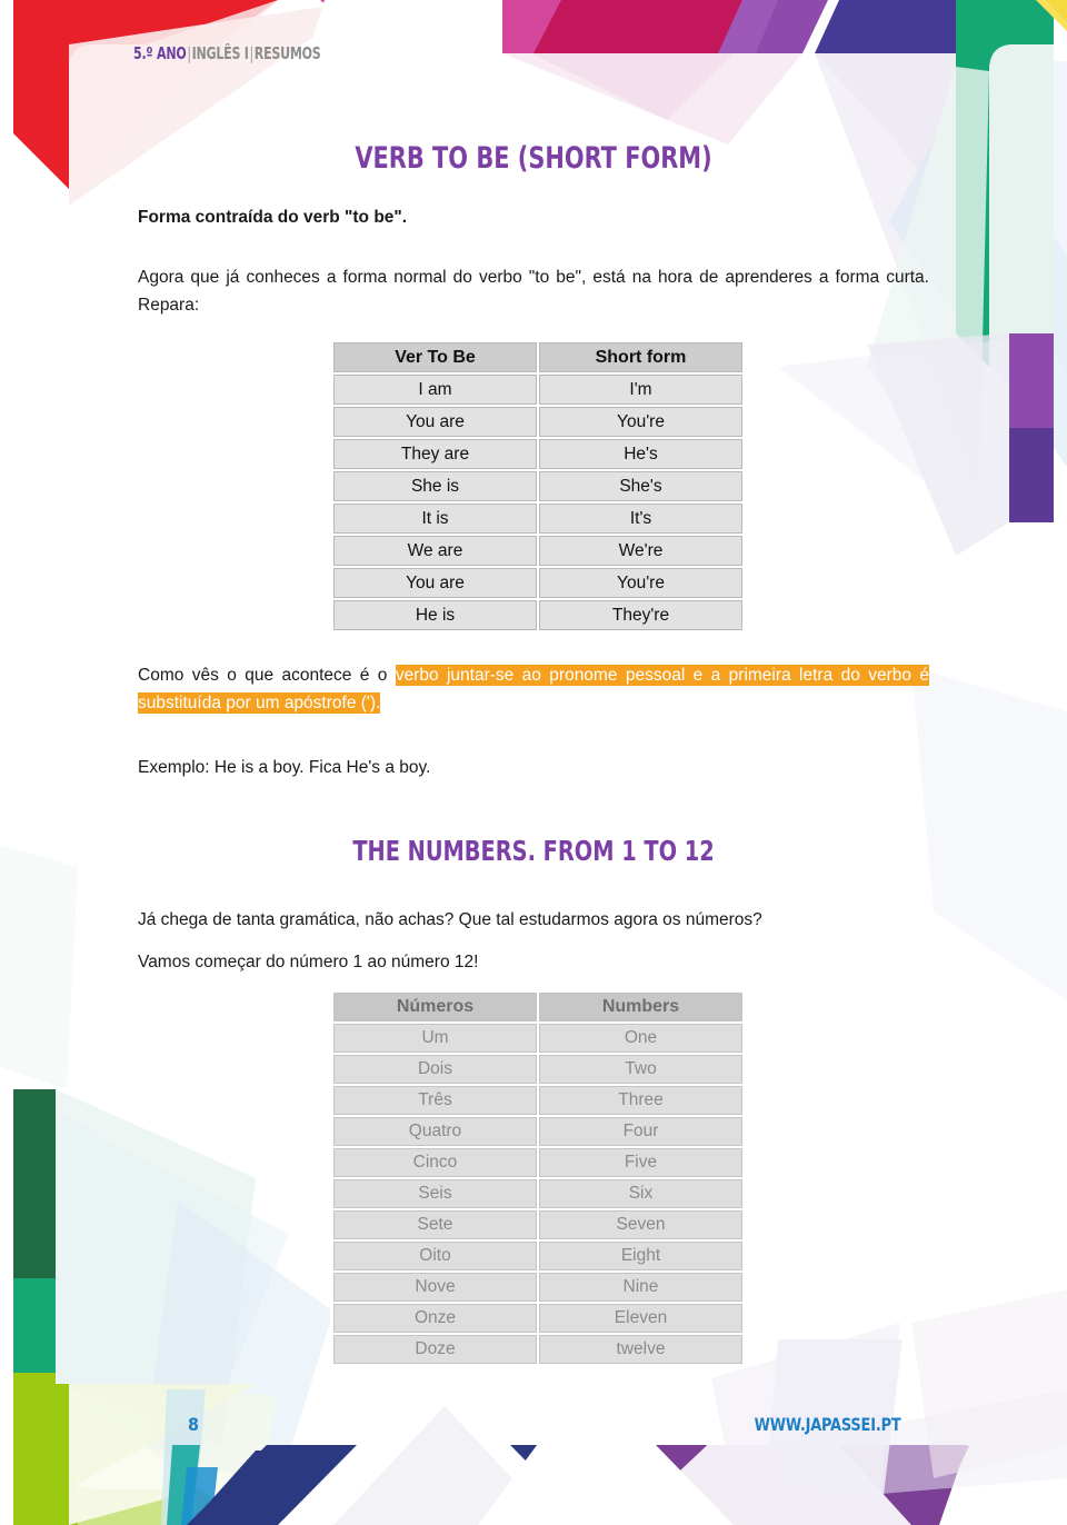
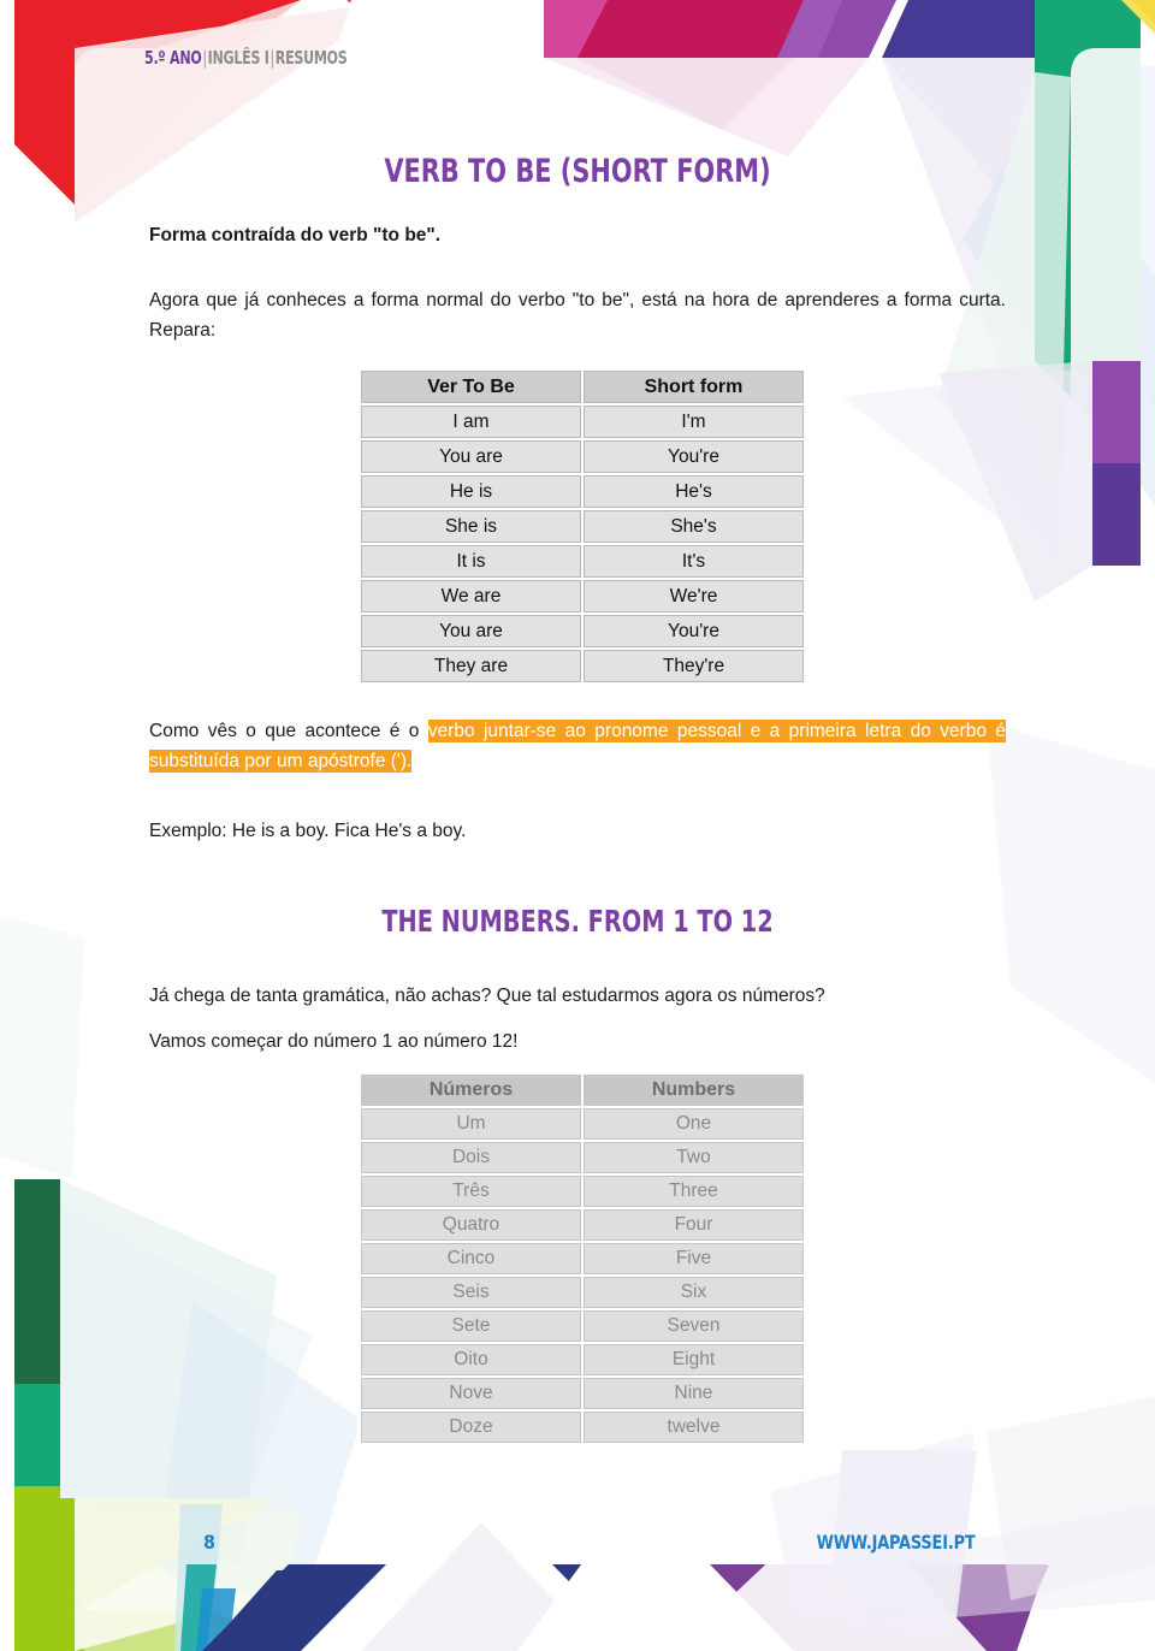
  5.º ANO|INGLÊS I|RESUMOS
  VERB TO BE (SHORT FORM)
  Forma contraída do verb "to be".
  Agora que já conheces a forma normal do verbo "to be", está na hora de aprenderes a forma curta. Repara:
  Ver To Be	Short form
  I am	I'm
  You are	You're
- They are	He's
+ He is	He's
  She is	She's
  It is	It's
  We are	We're
  You are	You're
- He is	They're
+ They are	They're
  Como vês o que acontece é o verbo juntar-se ao pronome pessoal e a primeira letra do verbo é substituída por um apóstrofe (').
  Exemplo: He is a boy. Fica He's a boy.
  THE NUMBERS. FROM 1 TO 12
  Já chega de tanta gramática, não achas? Que tal estudarmos agora os números?
  Vamos começar do número 1 ao número 12!
  Números	Numbers
  Um	One
  Dois	Two
  Três	Three
  Quatro	Four
  Cinco	Five
  Seis	Six
  Sete	Seven
  Oito	Eight
  Nove	Nine
- Onze	Eleven
  Doze	twelve
  8
  WWW.JAPASSEI.PT
